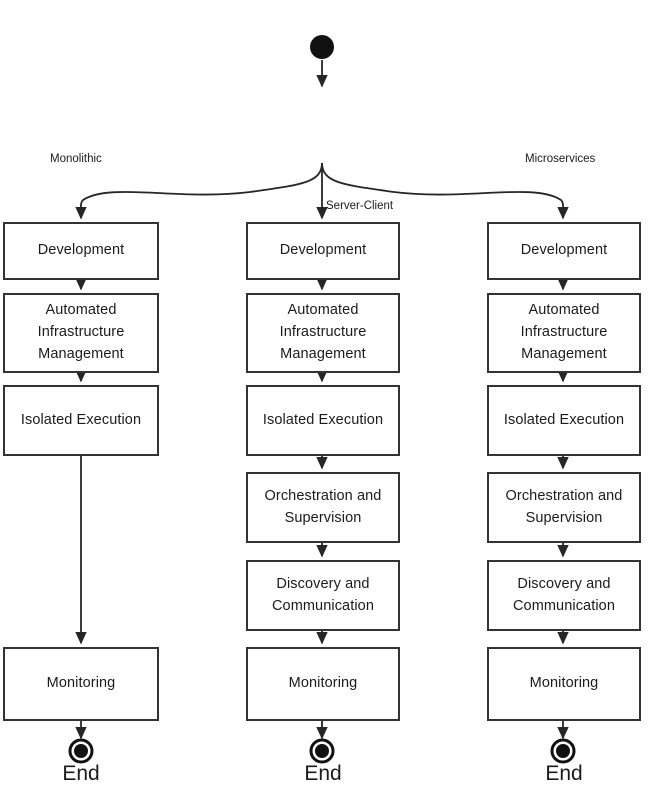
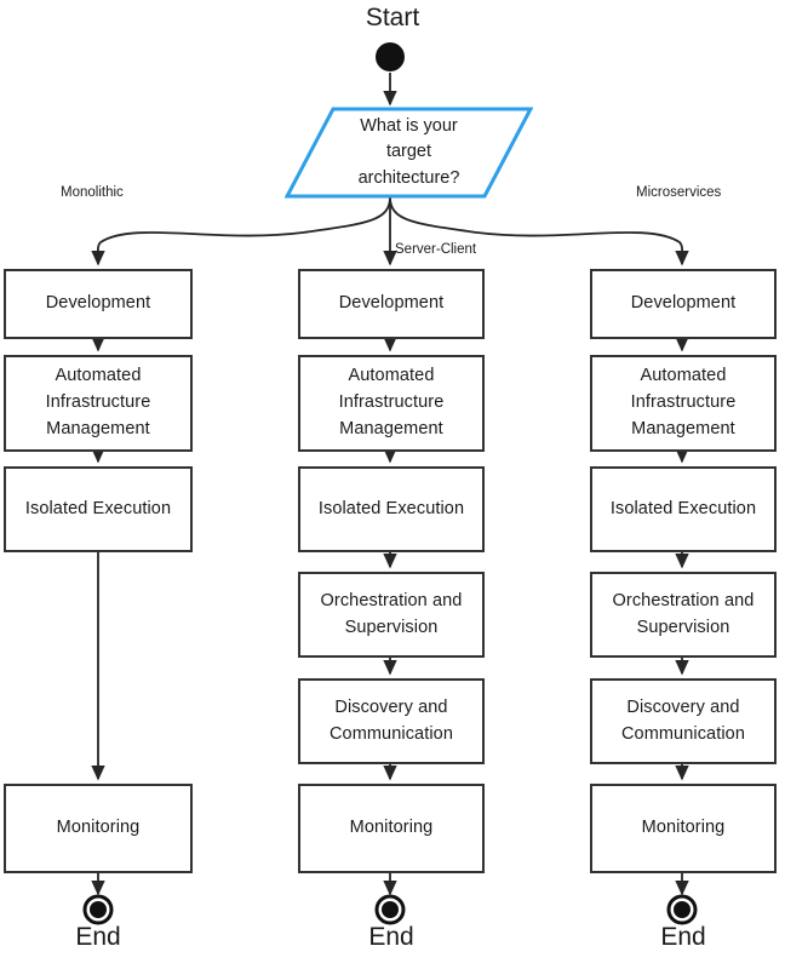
+ Start
+ What is your
+ target
+ architecture?
  Monolithic
  Server-Client
  Microservices
  Development
  Automated
  Infrastructure
  Management
  Isolated Execution
  Monitoring
  End
  Development
  Automated
  Infrastructure
  Management
  Isolated Execution
  Orchestration and
  Supervision
  Discovery and
  Communication
  Monitoring
  End
  Development
  Automated
  Infrastructure
  Management
  Isolated Execution
  Orchestration and
  Supervision
  Discovery and
  Communication
  Monitoring
  End
